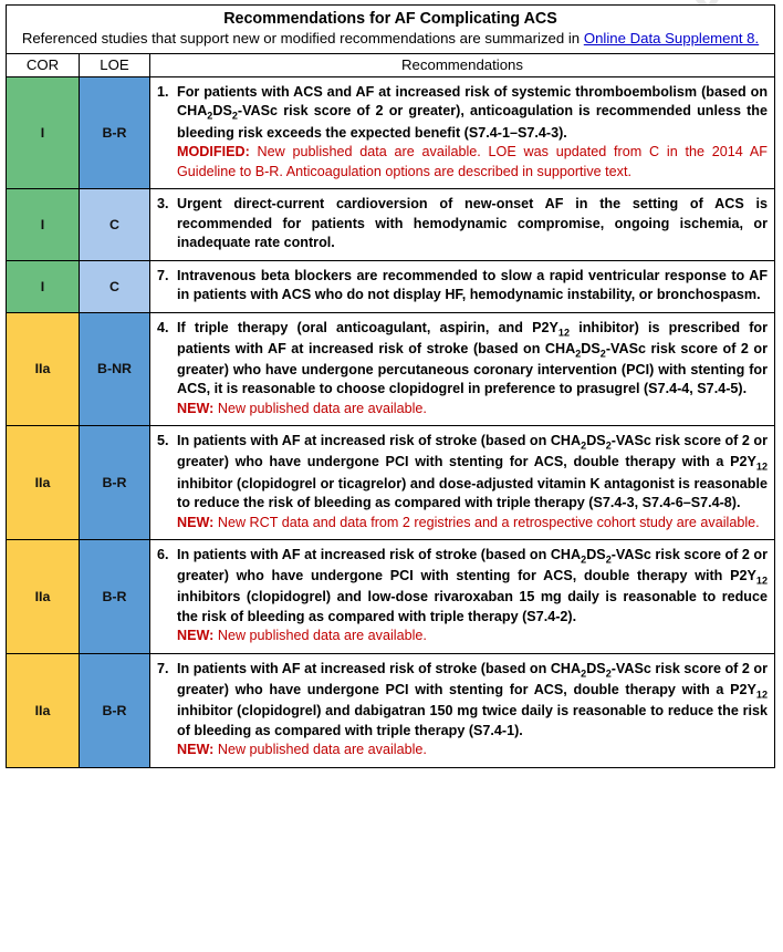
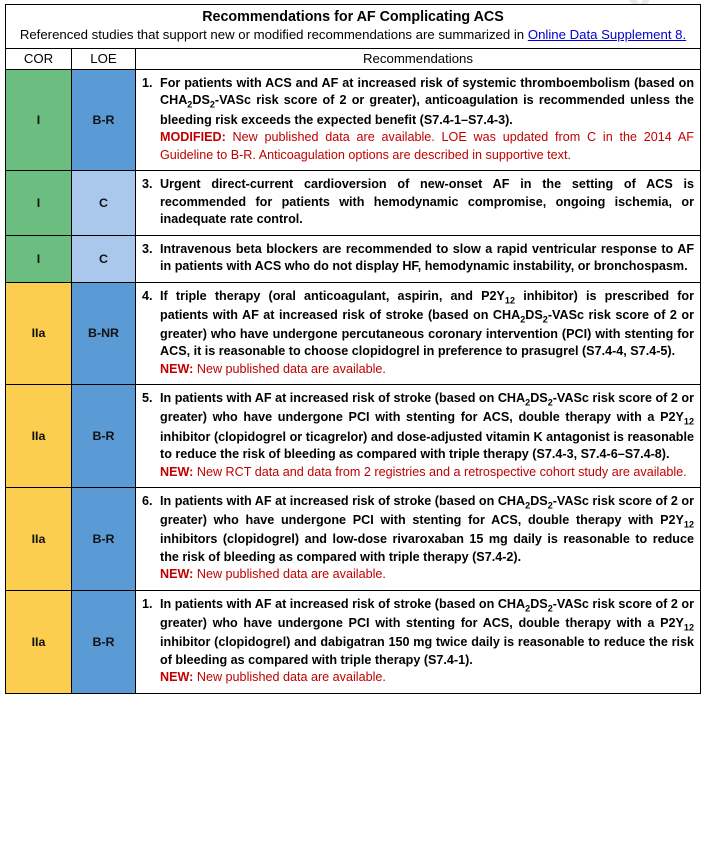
  Recommendations for AF Complicating ACS Referenced studies that support new or modified recommendations are summarized in Online Data Supplement 8.
  COR	LOE	Recommendations
  I	B-R	1. For patients with ACS and AF at increased risk of systemic thromboembolism (based on CHA2DS2-VASc risk score of 2 or greater), anticoagulation is recommended unless the bleeding risk exceeds the expected benefit (S7.4-1–S7.4-3).MODIFIED: New published data are available. LOE was updated from C in the 2014 AF Guideline to B-R. Anticoagulation options are described in supportive text.
  I	C	3. Urgent direct-current cardioversion of new-onset AF in the setting of ACS is recommended for patients with hemodynamic compromise, ongoing ischemia, or inadequate rate control.
- I	C	7. Intravenous beta blockers are recommended to slow a rapid ventricular response to AF in patients with ACS who do not display HF, hemodynamic instability, or bronchospasm.
+ I	C	3. Intravenous beta blockers are recommended to slow a rapid ventricular response to AF in patients with ACS who do not display HF, hemodynamic instability, or bronchospasm.
  IIa	B-NR	4. If triple therapy (oral anticoagulant, aspirin, and P2Y12 inhibitor) is prescribed for patients with AF at increased risk of stroke (based on CHA2DS2-VASc risk score of 2 or greater) who have undergone percutaneous coronary intervention (PCI) with stenting for ACS, it is reasonable to choose clopidogrel in preference to prasugrel (S7.4-4, S7.4-5).NEW: New published data are available.
  IIa	B-R	5. In patients with AF at increased risk of stroke (based on CHA2DS2-VASc risk score of 2 or greater) who have undergone PCI with stenting for ACS, double therapy with a P2Y12 inhibitor (clopidogrel or ticagrelor) and dose-adjusted vitamin K antagonist is reasonable to reduce the risk of bleeding as compared with triple therapy (S7.4-3, S7.4-6–S7.4-8).NEW: New RCT data and data from 2 registries and a retrospective cohort study are available.
  IIa	B-R	6. In patients with AF at increased risk of stroke (based on CHA2DS2-VASc risk score of 2 or greater) who have undergone PCI with stenting for ACS, double therapy with P2Y12 inhibitors (clopidogrel) and low-dose rivaroxaban 15 mg daily is reasonable to reduce the risk of bleeding as compared with triple therapy (S7.4-2).NEW: New published data are available.
- IIa	B-R	7. In patients with AF at increased risk of stroke (based on CHA2DS2-VASc risk score of 2 or greater) who have undergone PCI with stenting for ACS, double therapy with a P2Y12 inhibitor (clopidogrel) and dabigatran 150 mg twice daily is reasonable to reduce the risk of bleeding as compared with triple therapy (S7.4-1).NEW: New published data are available.
+ IIa	B-R	1. In patients with AF at increased risk of stroke (based on CHA2DS2-VASc risk score of 2 or greater) who have undergone PCI with stenting for ACS, double therapy with a P2Y12 inhibitor (clopidogrel) and dabigatran 150 mg twice daily is reasonable to reduce the risk of bleeding as compared with triple therapy (S7.4-1).NEW: New published data are available.
